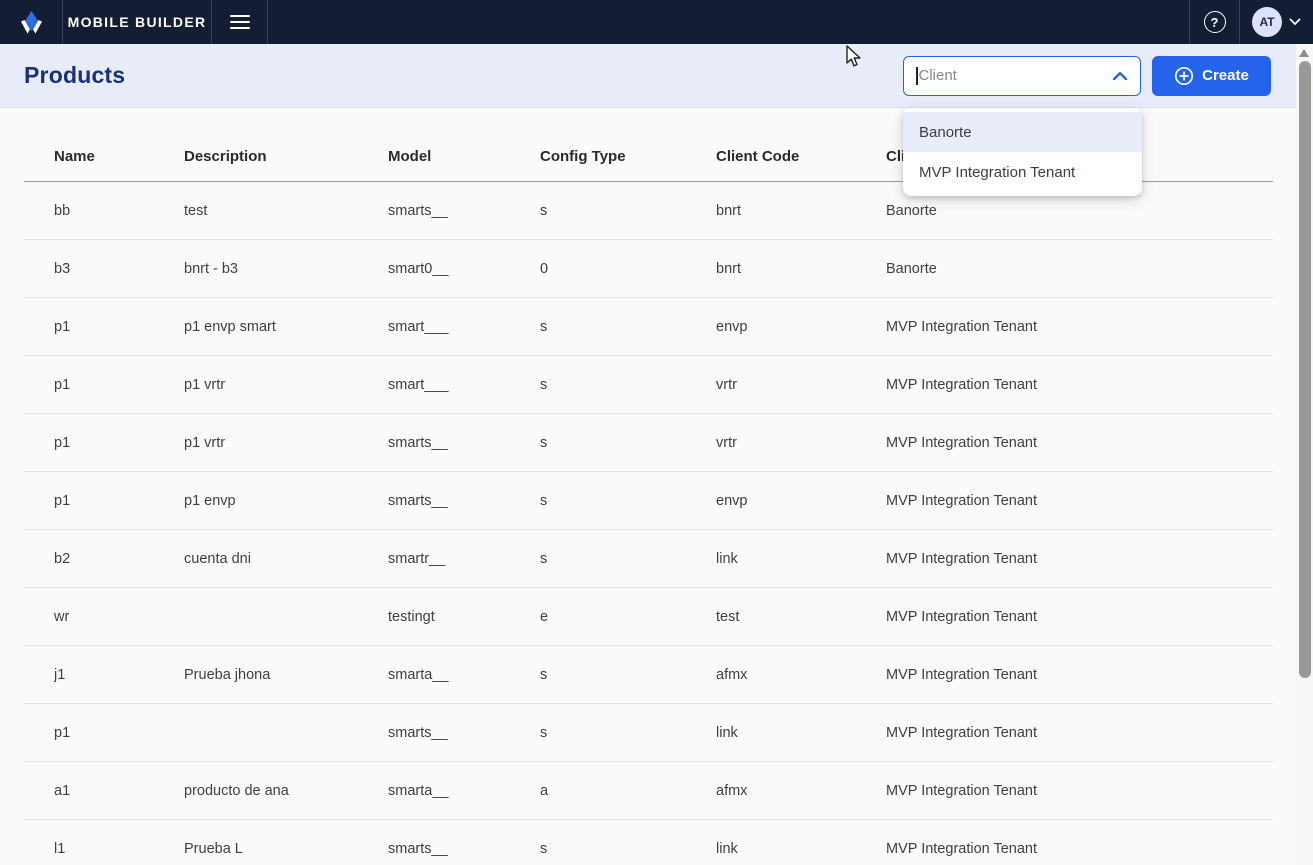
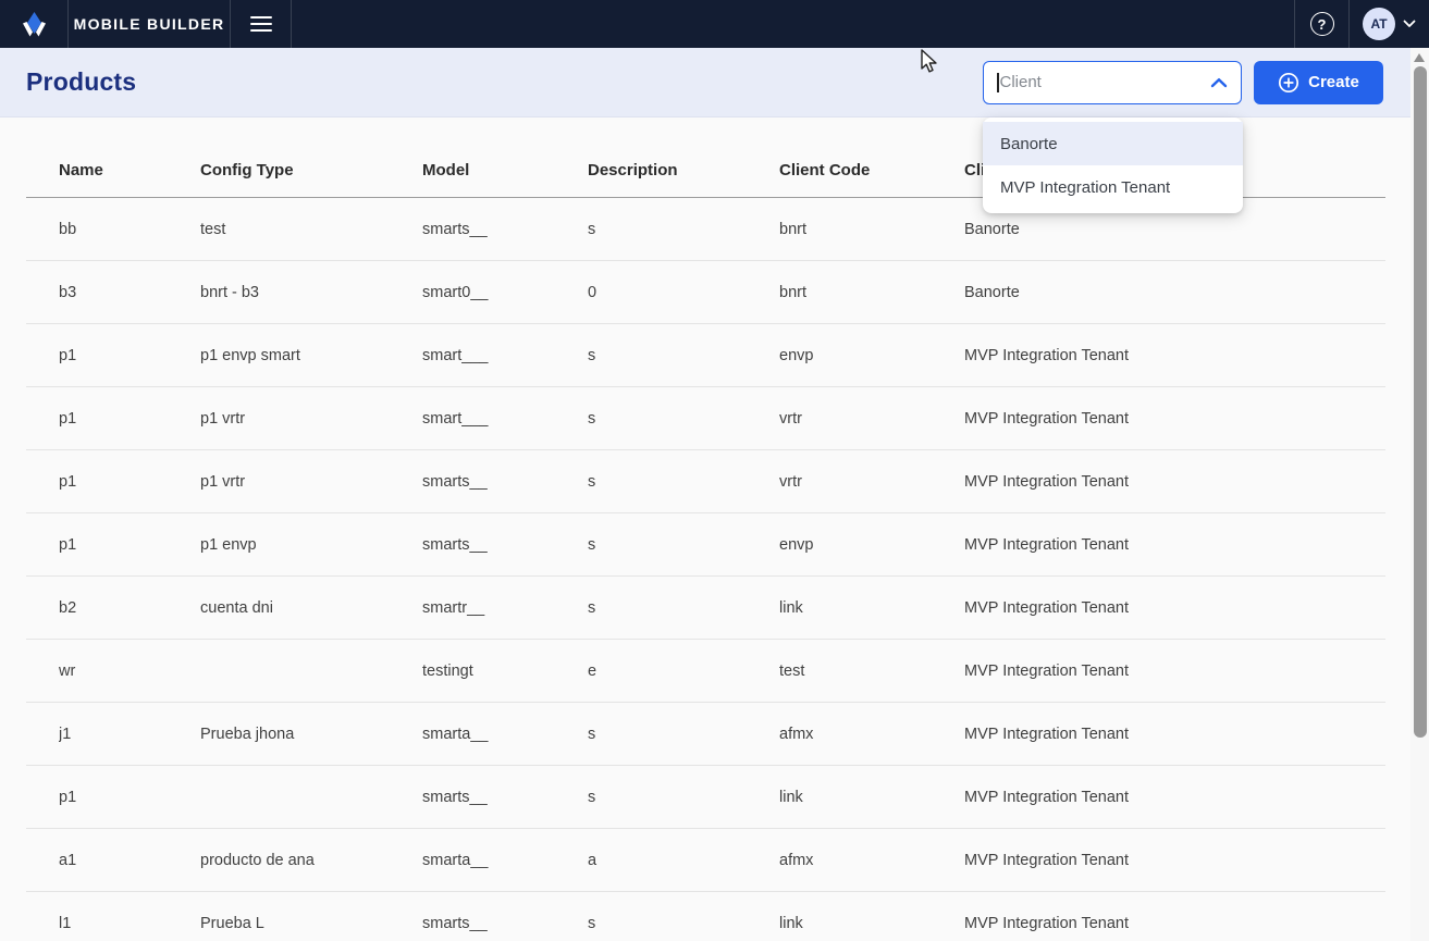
  MOBILE BUILDER
  ?
  AT
  Products
  Client
  Create
  Banorte
  MVP Integration Tenant
  Name
- Description
+ Config Type
  Model
- Config Type
+ Description
  Client Code
  bb
  test
  smarts__
  s
  bnrt
  Banorte
  b3
  bnrt - b3
  smart0__
  0
  bnrt
  Banorte
  p1
  p1 envp smart
  smart___
  s
  envp
  MVP Integration Tenant
  p1
  p1 vrtr
  smart___
  s
  vrtr
  MVP Integration Tenant
  p1
  p1 vrtr
  smarts__
  s
  vrtr
  MVP Integration Tenant
  p1
  p1 envp
  smarts__
  s
  envp
  MVP Integration Tenant
  b2
  cuenta dni
  smartr__
  s
  link
  MVP Integration Tenant
  wr
  testingt
  e
  test
  MVP Integration Tenant
  j1
  Prueba jhona
  smarta__
  s
  afmx
  MVP Integration Tenant
  p1
  smarts__
  s
  link
  MVP Integration Tenant
  a1
  producto de ana
  smarta__
  a
  afmx
  MVP Integration Tenant
  l1
  Prueba L
  smarts__
  s
  link
  MVP Integration Tenant
